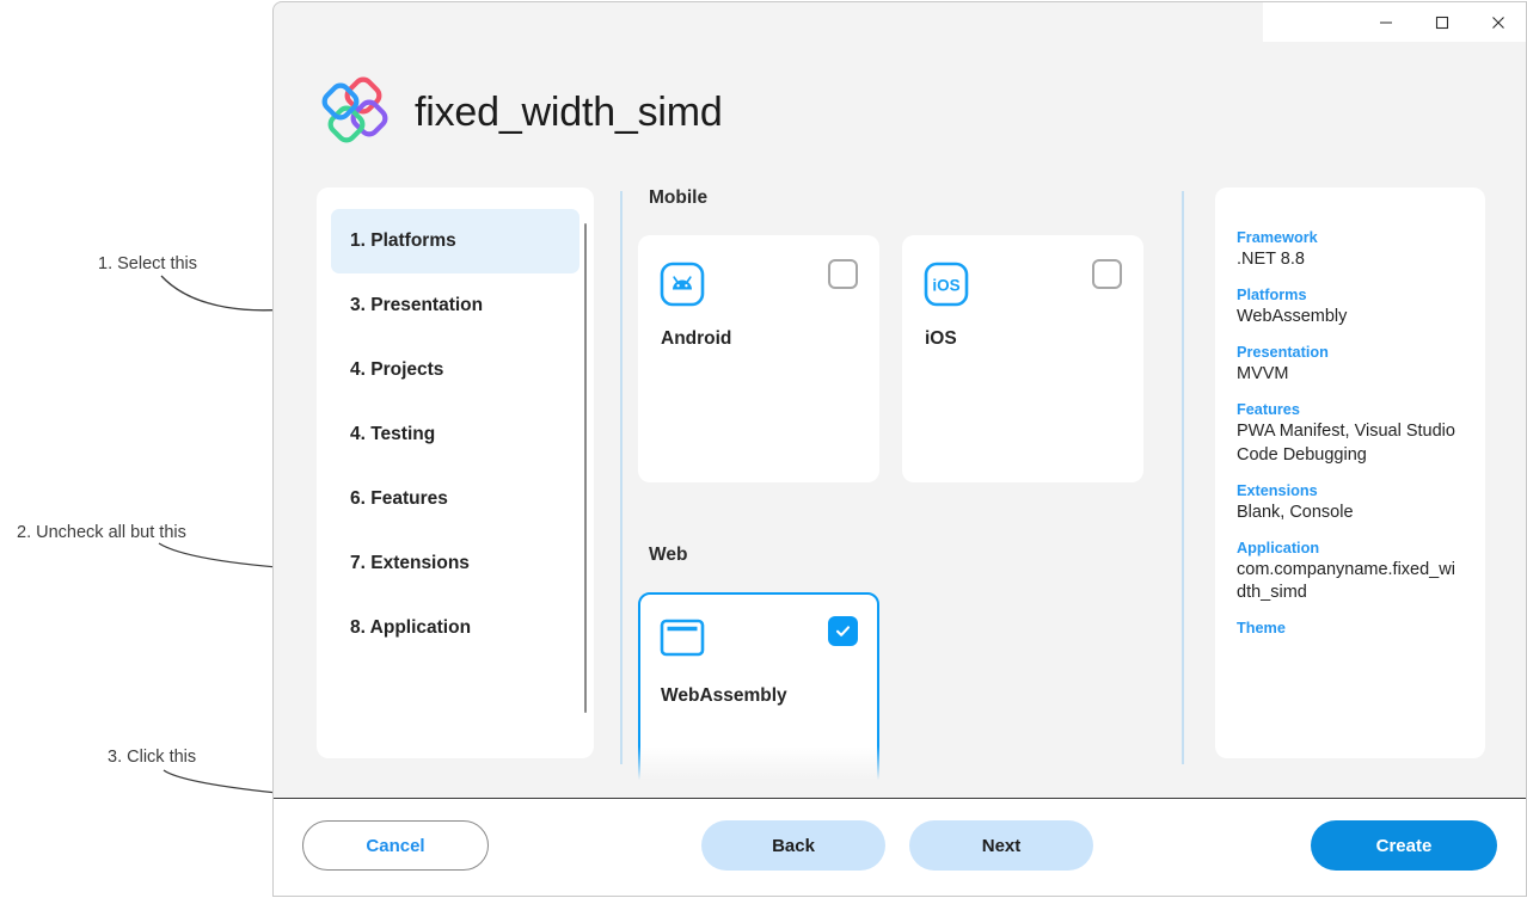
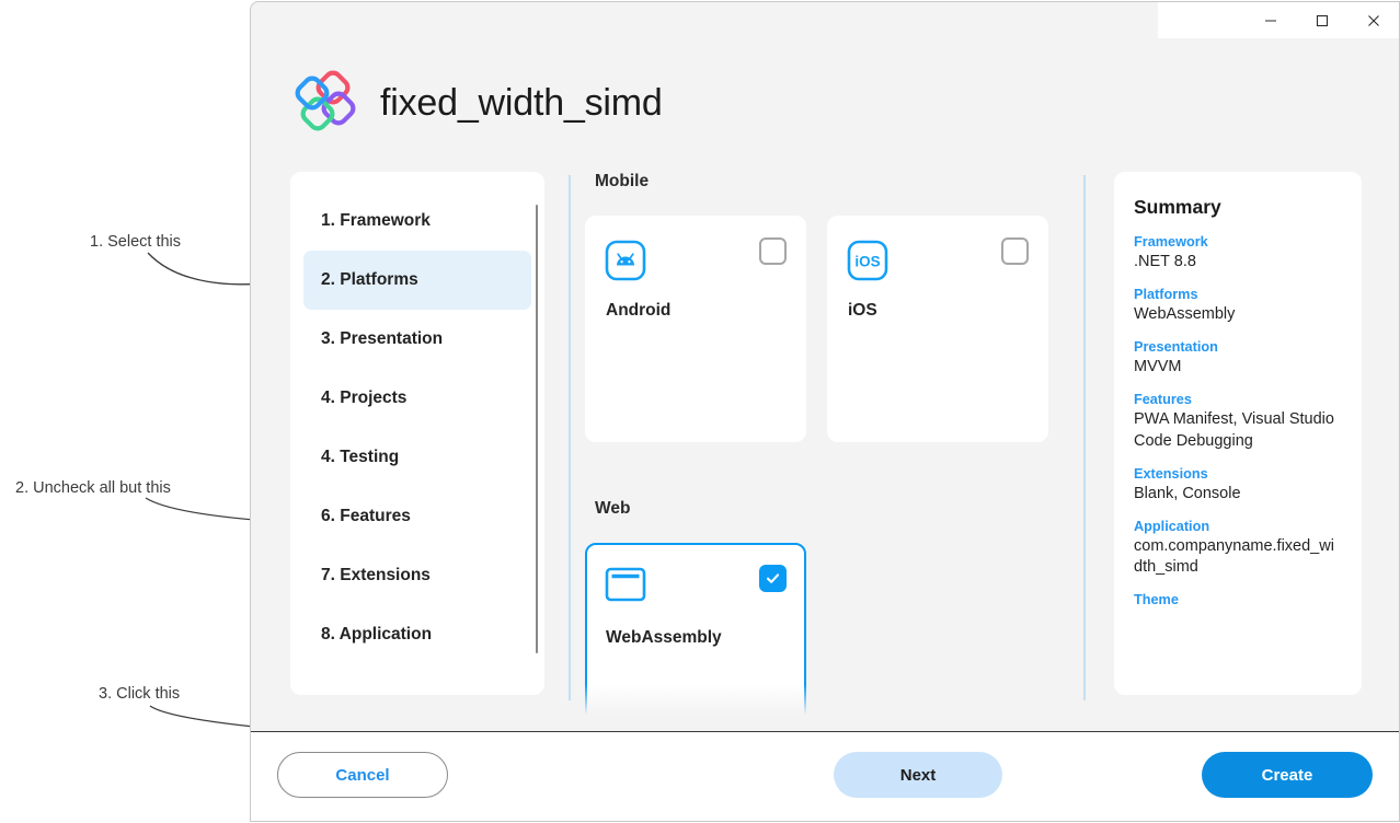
  1. Select this
  2. Uncheck all but this
  3. Click this
  fixed_width_simd
+ 1. Framework
- 1. Platforms
+ 2. Platforms
  3. Presentation
  4. Projects
  4. Testing
  6. Features
  7. Extensions
  8. Application
  Mobile
  Android
  iOS
  iOS
  Web
  WebAssembly
+ Summary
  Framework
  .NET 8.8
  Platforms
  WebAssembly
  Presentation
  MVVM
  Features
  PWA Manifest, Visual Studio Code Debugging
  Extensions
  Blank, Console
  Application
  com.companyname.fixed_width_simd
  Theme
  Cancel
- Back
  Next
  Create
